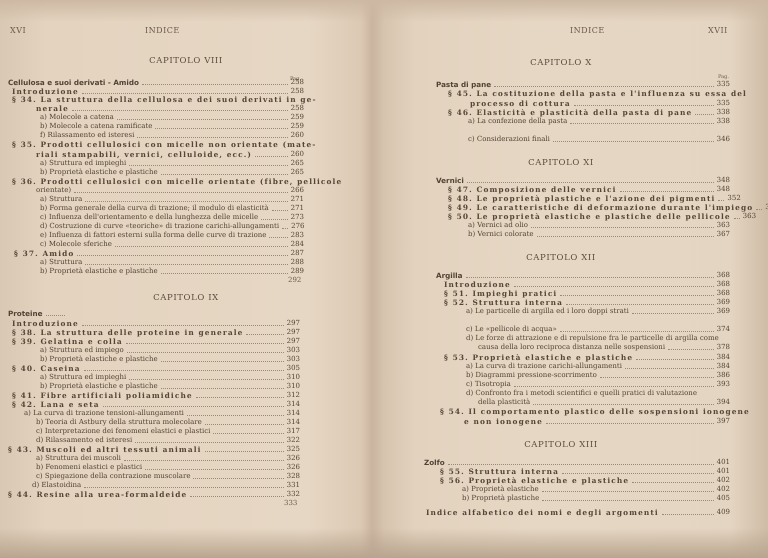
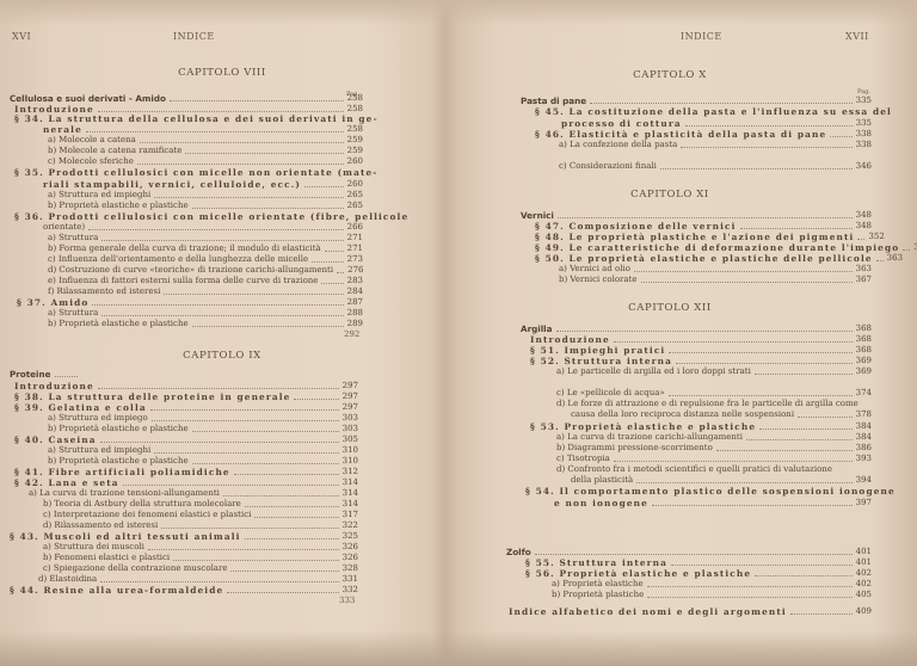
  XVI
  INDICE
  CAPITOLO VIII
  Cellulosa e suoi derivati - Amido
  258
  Introduzione
  258
  § 34. La struttura della cellulosa e dei suoi derivati in ge-
  nerale
  258
  a) Molecole a catena
  259
  b) Molecole a catena ramificate
  259
- f) Rilassamento ed isteresi
+ c) Molecole sferiche
  260
  § 35. Prodotti cellulosici con micelle non orientate (mate-
  riali stampabili, vernici, celluloide, ecc.)
  260
  a) Struttura ed impieghi
  265
  b) Proprietà elastiche e plastiche
  265
  § 36. Prodotti cellulosici con micelle orientate (fibre, pellicole
  orientate)
  266
  a) Struttura
  271
  b) Forma generale della curva di trazione; il modulo di elasticità
  271
  c) Influenza dell'orientamento e della lunghezza delle micelle
  273
  d) Costruzione di curve «teoriche» di trazione carichi-allungamenti
  276
  e) Influenza di fattori esterni sulla forma delle curve di trazione
  283
- c) Molecole sferiche
+ f) Rilassamento ed isteresi
  284
  § 37. Amido
  287
  a) Struttura
  288
  b) Proprietà elastiche e plastiche
  289
  292
  CAPITOLO IX
  Proteine
  Introduzione
  297
  § 38. La struttura delle proteine in generale
  297
  § 39. Gelatina e colla
  297
  a) Struttura ed impiego
  303
  b) Proprietà elastiche e plastiche
  303
  § 40. Caseina
  305
  a) Struttura ed impieghi
  310
  b) Proprietà elastiche e plastiche
  310
  § 41. Fibre artificiali poliamidiche
  312
  § 42. Lana e seta
  314
  a) La curva di trazione tensioni-allungamenti
  314
  b) Teoria di Astbury della struttura molecolare
  314
  c) Interpretazione dei fenomeni elastici e plastici
  317
  d) Rilassamento ed isteresi
  322
  § 43. Muscoli ed altri tessuti animali
  325
  a) Struttura dei muscoli
  326
  b) Fenomeni elastici e plastici
  326
  c) Spiegazione della contrazione muscolare
  328
  d) Elastoidina
  331
  § 44. Resine alla urea-formaldeide
  332
  333
  INDICE
  XVII
  CAPITOLO X
  Pasta di pane
  335
  § 45. La costituzione della pasta e l'influenza su essa del
  processo di cottura
  335
  § 46. Elasticità e plasticità della pasta di pane
  338
  a) La confezione della pasta
  338
  c) Considerazioni finali
  346
  CAPITOLO XI
  Vernici
  348
  § 47. Composizione delle vernici
  348
  § 48. Le proprietà plastiche e l'azione dei pigmenti
  352
  § 49. Le caratteristiche di deformazione durante l'impiego
  § 50. Le proprietà elastiche e plastiche delle pellicole
  363
  a) Vernici ad olio
  363
  b) Vernici colorate
  367
  CAPITOLO XII
  Argilla
  368
  Introduzione
  368
  § 51. Impieghi pratici
  368
  § 52. Struttura interna
  369
  a) Le particelle di argilla ed i loro doppi strati
  369
  c) Le «pellicole di acqua»
  374
  d) Le forze di attrazione e di repulsione fra le particelle di argilla come
  causa della loro reciproca distanza nelle sospensioni
  378
  § 53. Proprietà elastiche e plastiche
  384
  a) La curva di trazione carichi-allungamenti
  384
  b) Diagrammi pressione-scorrimento
  386
  c) Tisotropia
  393
  d) Confronto fra i metodi scientifici e quelli pratici di valutazione
  della plasticità
  394
  § 54. Il comportamento plastico delle sospensioni ionogene
  e non ionogene
  397
- CAPITOLO XIII
  Zolfo
  401
  § 55. Struttura interna
  401
  § 56. Proprietà elastiche e plastiche
  402
  a) Proprietà elastiche
  402
  b) Proprietà plastiche
  405
  Indice alfabetico dei nomi e degli argomenti
  409
